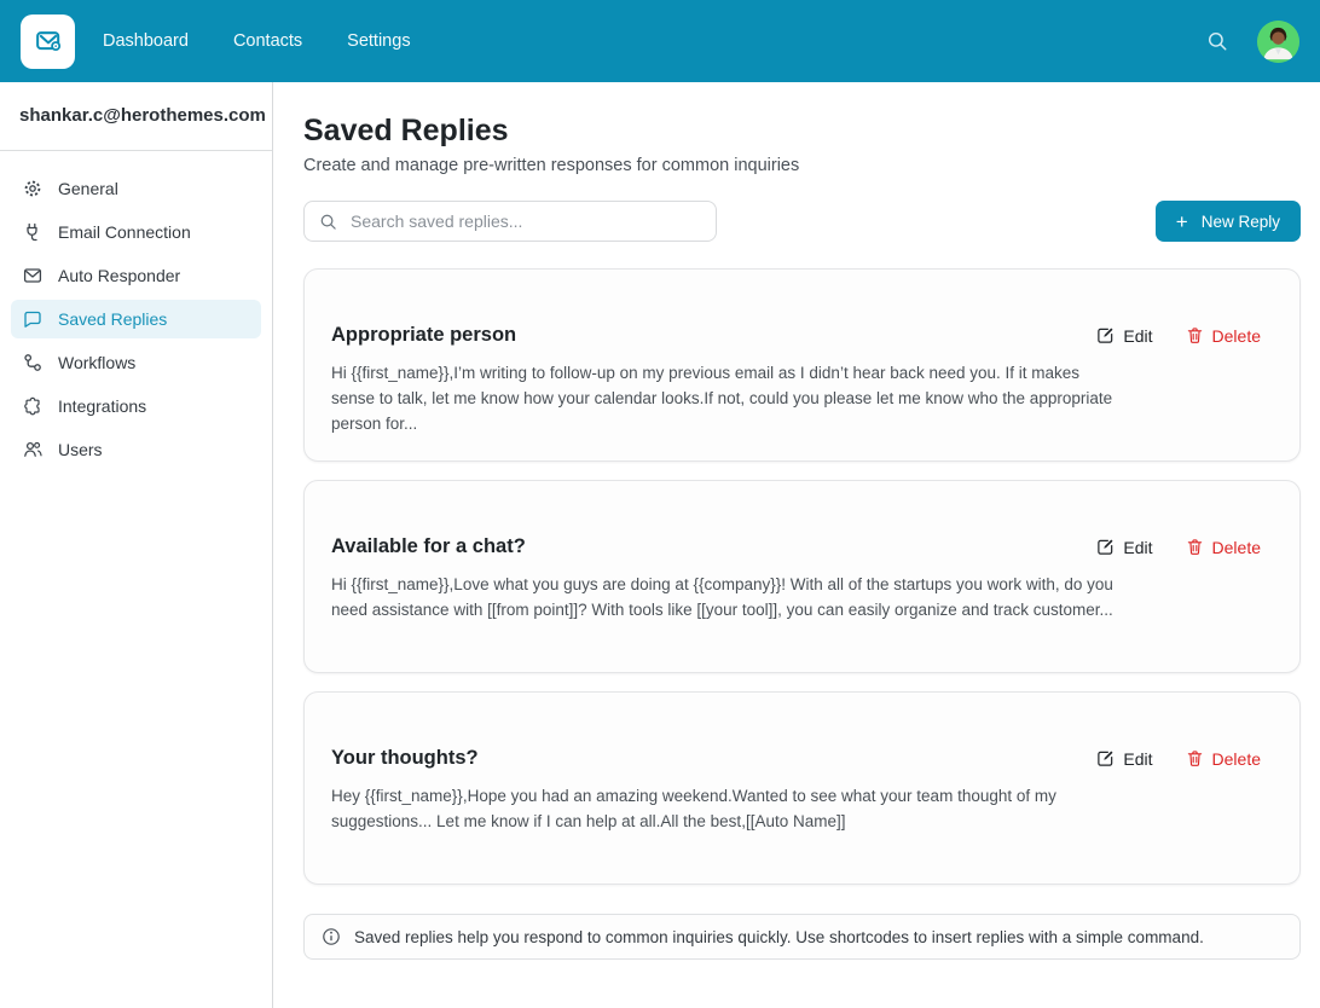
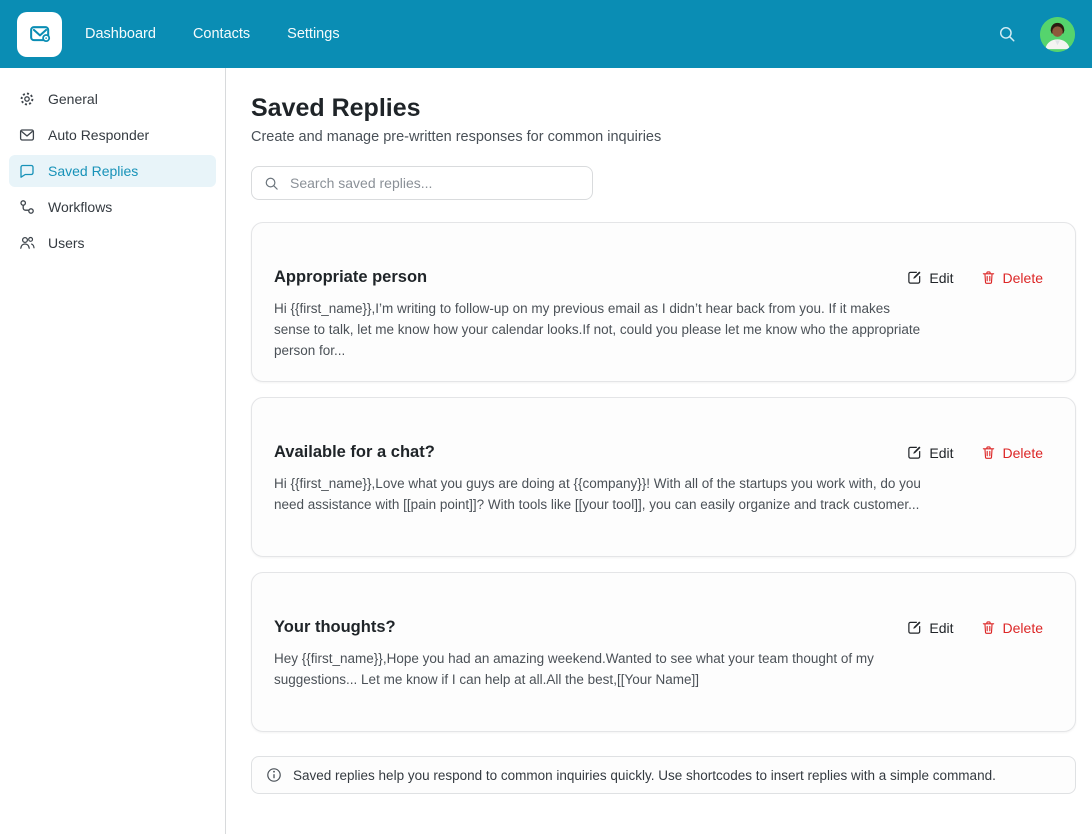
  Dashboard
  Contacts
  Settings
- shankar.c@herothemes.com
  General
- Email Connection
  Auto Responder
  Saved Replies
  Workflows
- Integrations
  Users
  Saved Replies
  Create and manage pre-written responses for common inquiries
  Search saved replies...
- +
- New Reply
  Appropriate person
  Edit
  Delete
- Hi {{first_name}},I’m writing to follow-up on my previous email as I didn’t hear back need you. If it makes sense to talk, let me know how your calendar looks.If not, could you please let me know who the appropriate person for...
+ Hi {{first_name}},I’m writing to follow-up on my previous email as I didn’t hear back from you. If it makes sense to talk, let me know how your calendar looks.If not, could you please let me know who the appropriate person for...
  Available for a chat?
  Edit
  Delete
- Hi {{first_name}},Love what you guys are doing at {{company}}! With all of the startups you work with, do you need assistance with [[from point]]? With tools like [[your tool]], you can easily organize and track customer...
+ Hi {{first_name}},Love what you guys are doing at {{company}}! With all of the startups you work with, do you need assistance with [[pain point]]? With tools like [[your tool]], you can easily organize and track customer...
  Your thoughts?
  Edit
  Delete
- Hey {{first_name}},Hope you had an amazing weekend.Wanted to see what your team thought of my suggestions... Let me know if I can help at all.All the best,[[Auto Name]]
+ Hey {{first_name}},Hope you had an amazing weekend.Wanted to see what your team thought of my suggestions... Let me know if I can help at all.All the best,[[Your Name]]
  Saved replies help you respond to common inquiries quickly. Use shortcodes to insert replies with a simple command.
